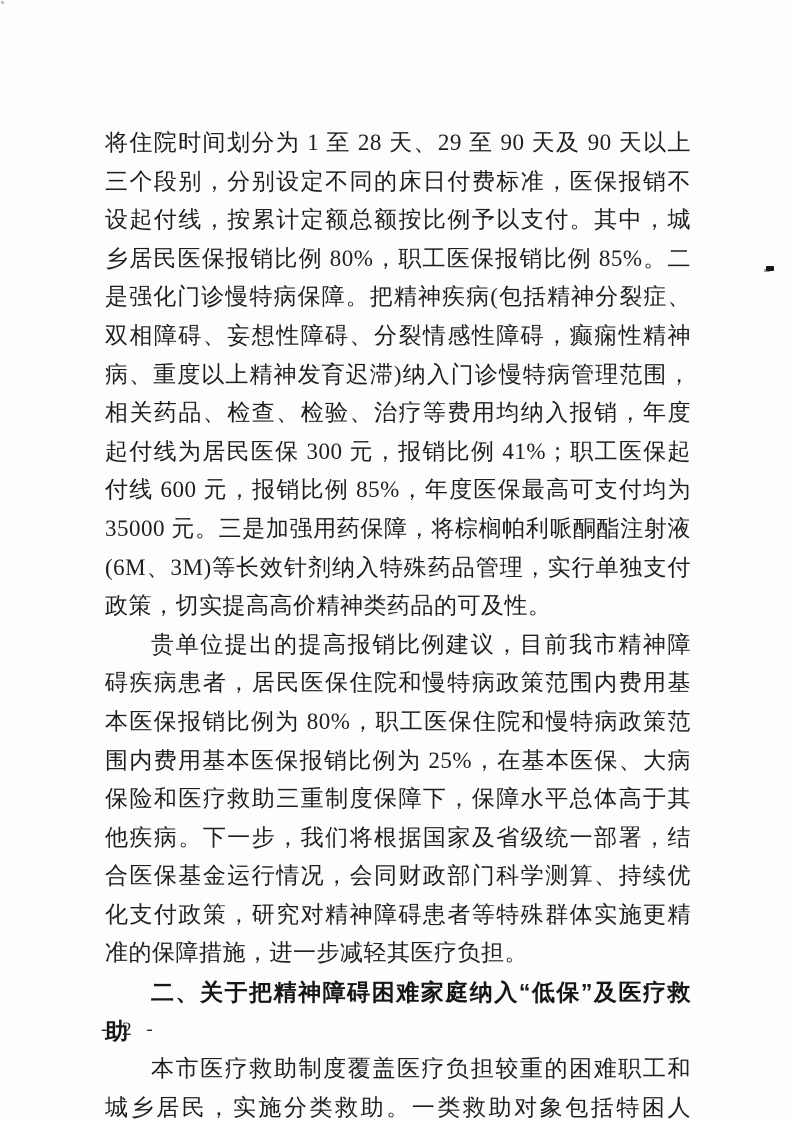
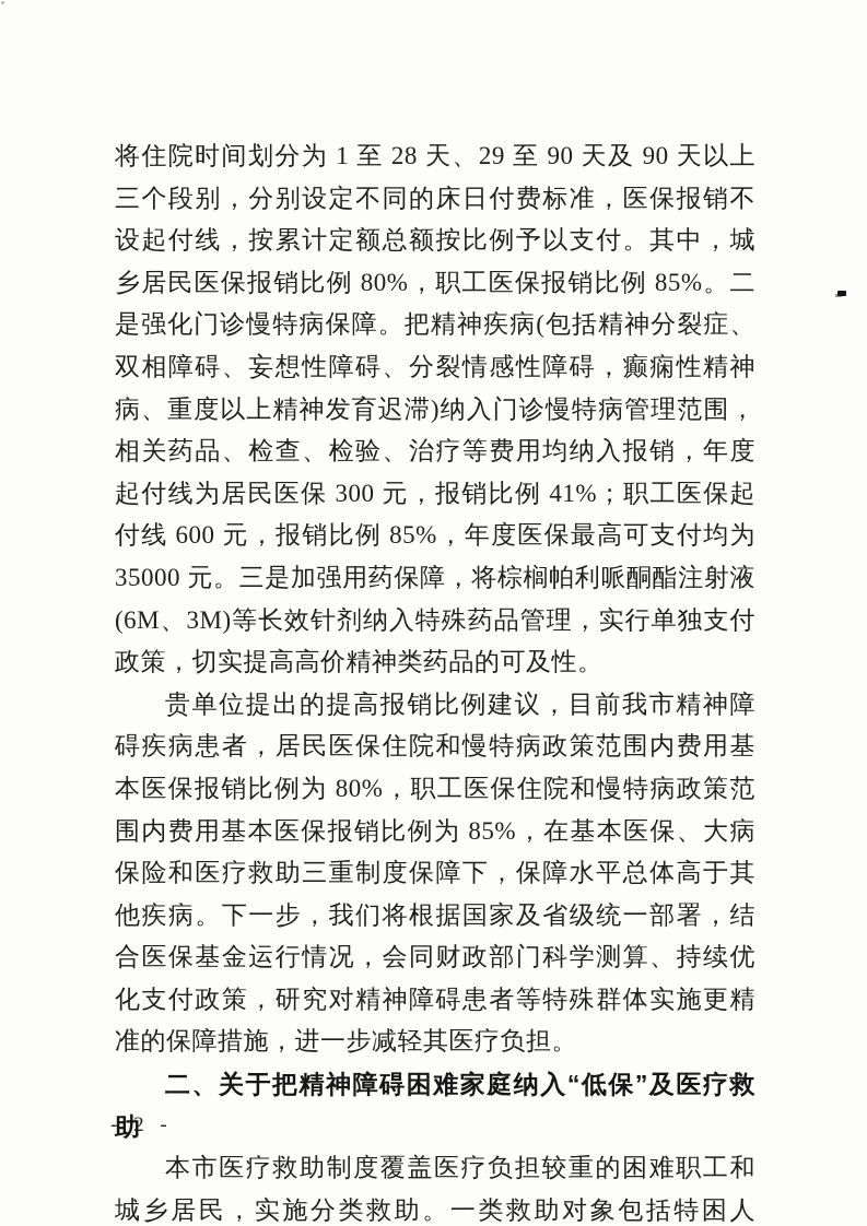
  将住院时间划分为 1 至 28 天、29 至 90 天及 90 天以上三个段别，分别设定不同的床日付费标准，医保报销不设起付线，按累计定额总额按比例予以支付。其中，城乡居民医保报销比例 80%，职工医保报销比例 85%。二是强化门诊慢特病保障。把精神疾病(包括精神分裂症、双相障碍、妄想性障碍、分裂情感性障碍，癫痫性精神病、重度以上精神发育迟滞)纳入门诊慢特病管理范围，相关药品、检查、检验、治疗等费用均纳入报销，年度起付线为居民医保 300 元，报销比例 41%；职工医保起付线 600 元，报销比例 85%，年度医保最高可支付均为 35000 元。三是加强用药保障，将棕榈帕利哌酮酯注射液(6M、3M)等长效针剂纳入特殊药品管理，实行单独支付政策，切实提高高价精神类药品的可及性。
- 贵单位提出的提高报销比例建议，目前我市精神障碍疾病患者，居民医保住院和慢特病政策范围内费用基本医保报销比例为 80%，职工医保住院和慢特病政策范围内费用基本医保报销比例为 25%，在基本医保、大病保险和医疗救助三重制度保障下，保障水平总体高于其他疾病。下一步，我们将根据国家及省级统一部署，结合医保基金运行情况，会同财政部门科学测算、持续优化支付政策，研究对精神障碍患者等特殊群体实施更精准的保障措施，进一步减轻其医疗负担。
+ 贵单位提出的提高报销比例建议，目前我市精神障碍疾病患者，居民医保住院和慢特病政策范围内费用基本医保报销比例为 80%，职工医保住院和慢特病政策范围内费用基本医保报销比例为 85%，在基本医保、大病保险和医疗救助三重制度保障下，保障水平总体高于其他疾病。下一步，我们将根据国家及省级统一部署，结合医保基金运行情况，会同财政部门科学测算、持续优化支付政策，研究对精神障碍患者等特殊群体实施更精准的保障措施，进一步减轻其医疗负担。
  二、关于把精神障碍困难家庭纳入“低保”及医疗救助
  本市医疗救助制度覆盖医疗负担较重的困难职工和城乡居民，实施分类救助。一类救助对象包括特困人
  - 2 -
